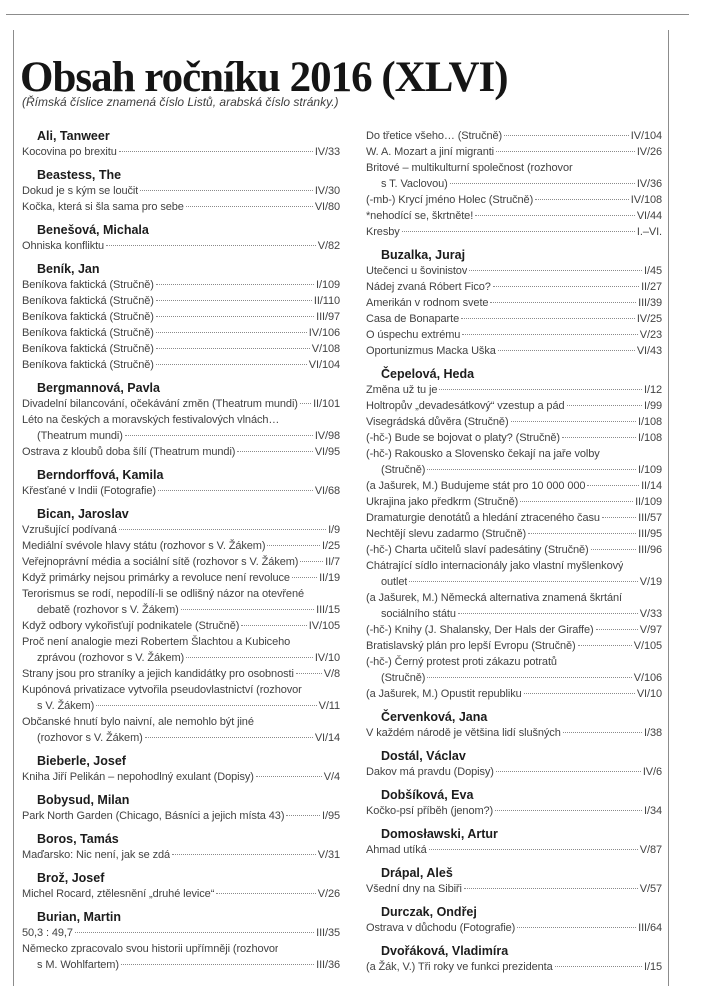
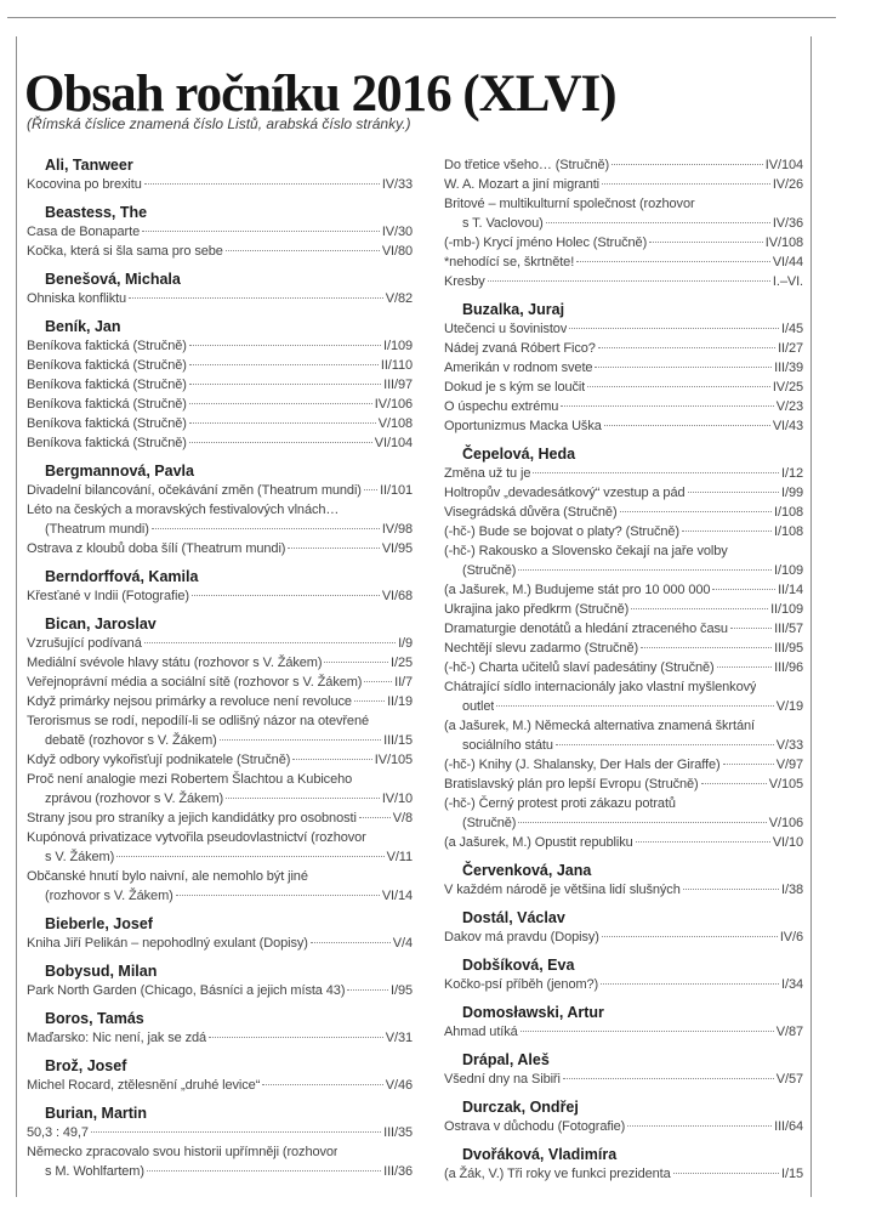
  Obsah ročníku 2016 (XLVI)
  (Římská číslice znamená číslo Listů, arabská číslo stránky.)
  Ali, Tanweer
  Kocovina po brexitu
  IV/33
  Beastess, The
- Dokud je s kým se loučit
+ Casa de Bonaparte
  IV/30
  Kočka, která si šla sama pro sebe
  VI/80
  Benešová, Michala
  Ohniska konfliktu
  V/82
  Beník, Jan
  Beníkova faktická (Stručně)
  I/109
  Beníkova faktická (Stručně)
  II/110
  Beníkova faktická (Stručně)
  III/97
  Beníkova faktická (Stručně)
  IV/106
  Beníkova faktická (Stručně)
  V/108
  Beníkova faktická (Stručně)
  VI/104
  Bergmannová, Pavla
  Divadelní bilancování, očekávání změn (Theatrum mundi)
  II/101
  Léto na českých a moravských festivalových vlnách…
  (Theatrum mundi)
  IV/98
  Ostrava z kloubů doba šílí (Theatrum mundi)
  VI/95
  Berndorffová, Kamila
  Křesťané v Indii (Fotografie)
  VI/68
  Bican, Jaroslav
  Vzrušující podívaná
  I/9
  Mediální svévole hlavy státu (rozhovor s V. Žákem)
  I/25
  Veřejnoprávní média a sociální sítě (rozhovor s V. Žákem)
  II/7
  Když primárky nejsou primárky a revoluce není revoluce
  II/19
  Terorismus se rodí, nepodílí-li se odlišný názor na otevřené
  debatě (rozhovor s V. Žákem)
  III/15
  Když odbory vykořisťují podnikatele (Stručně)
  IV/105
  Proč není analogie mezi Robertem Šlachtou a Kubiceho
  zprávou (rozhovor s V. Žákem)
  IV/10
  Strany jsou pro straníky a jejich kandidátky pro osobnosti
  V/8
  Kupónová privatizace vytvořila pseudovlastnictví (rozhovor
  s V. Žákem)
  V/11
  Občanské hnutí bylo naivní, ale nemohlo být jiné
  (rozhovor s V. Žákem)
  VI/14
  Bieberle, Josef
  Kniha Jiří Pelikán – nepohodlný exulant (Dopisy)
  V/4
  Bobysud, Milan
  Park North Garden (Chicago, Básníci a jejich místa 43)
  I/95
  Boros, Tamás
  Maďarsko: Nic není, jak se zdá
  V/31
  Brož, Josef
  Michel Rocard, ztělesnění „druhé levice“
- V/26
+ V/46
  Burian, Martin
  50,3 : 49,7
  III/35
  Německo zpracovalo svou historii upřímněji (rozhovor
  s M. Wohlfartem)
  III/36
  Do třetice všeho… (Stručně)
  IV/104
  W. A. Mozart a jiní migranti
  IV/26
  Britové – multikulturní společnost (rozhovor
  s T. Vaclovou)
  IV/36
  (-mb-) Krycí jméno Holec (Stručně)
  IV/108
  *nehodící se, škrtněte!
  VI/44
  Kresby
  I.–VI.
  Buzalka, Juraj
  Utečenci u šovinistov
  I/45
  Nádej zvaná Róbert Fico?
  II/27
  Amerikán v rodnom svete
  III/39
- Casa de Bonaparte
+ Dokud je s kým se loučit
  IV/25
  O úspechu extrému
  V/23
  Oportunizmus Macka Uška
  VI/43
  Čepelová, Heda
  Změna už tu je
  I/12
  Holtropův „devadesátkový“ vzestup a pád
  I/99
  Visegrádská důvěra (Stručně)
  I/108
  (-hč-) Bude se bojovat o platy? (Stručně)
  I/108
  (-hč-) Rakousko a Slovensko čekají na jaře volby
  (Stručně)
  I/109
  (a Jašurek, M.) Budujeme stát pro 10 000 000
  II/14
  Ukrajina jako předkrm (Stručně)
  II/109
  Dramaturgie denotátů a hledání ztraceného času
  III/57
  Nechtějí slevu zadarmo (Stručně)
  III/95
  (-hč-) Charta učitelů slaví padesátiny (Stručně)
  III/96
  Chátrající sídlo internacionály jako vlastní myšlenkový
  outlet
  V/19
  (a Jašurek, M.) Německá alternativa znamená škrtání
  sociálního státu
  V/33
  (-hč-) Knihy (J. Shalansky, Der Hals der Giraffe)
  V/97
  Bratislavský plán pro lepší Evropu (Stručně)
  V/105
  (-hč-) Černý protest proti zákazu potratů
  (Stručně)
  V/106
  (a Jašurek, M.) Opustit republiku
  VI/10
  Červenková, Jana
  V každém národě je většina lidí slušných
  I/38
  Dostál, Václav
  Dakov má pravdu (Dopisy)
  IV/6
  Dobšíková, Eva
  Kočko-psí příběh (jenom?)
  I/34
  Domosławski, Artur
  Ahmad utíká
  V/87
  Drápal, Aleš
  Všední dny na Sibiři
  V/57
  Durczak, Ondřej
  Ostrava v důchodu (Fotografie)
  III/64
  Dvořáková, Vladimíra
  (a Žák, V.) Tři roky ve funkci prezidenta
  I/15
